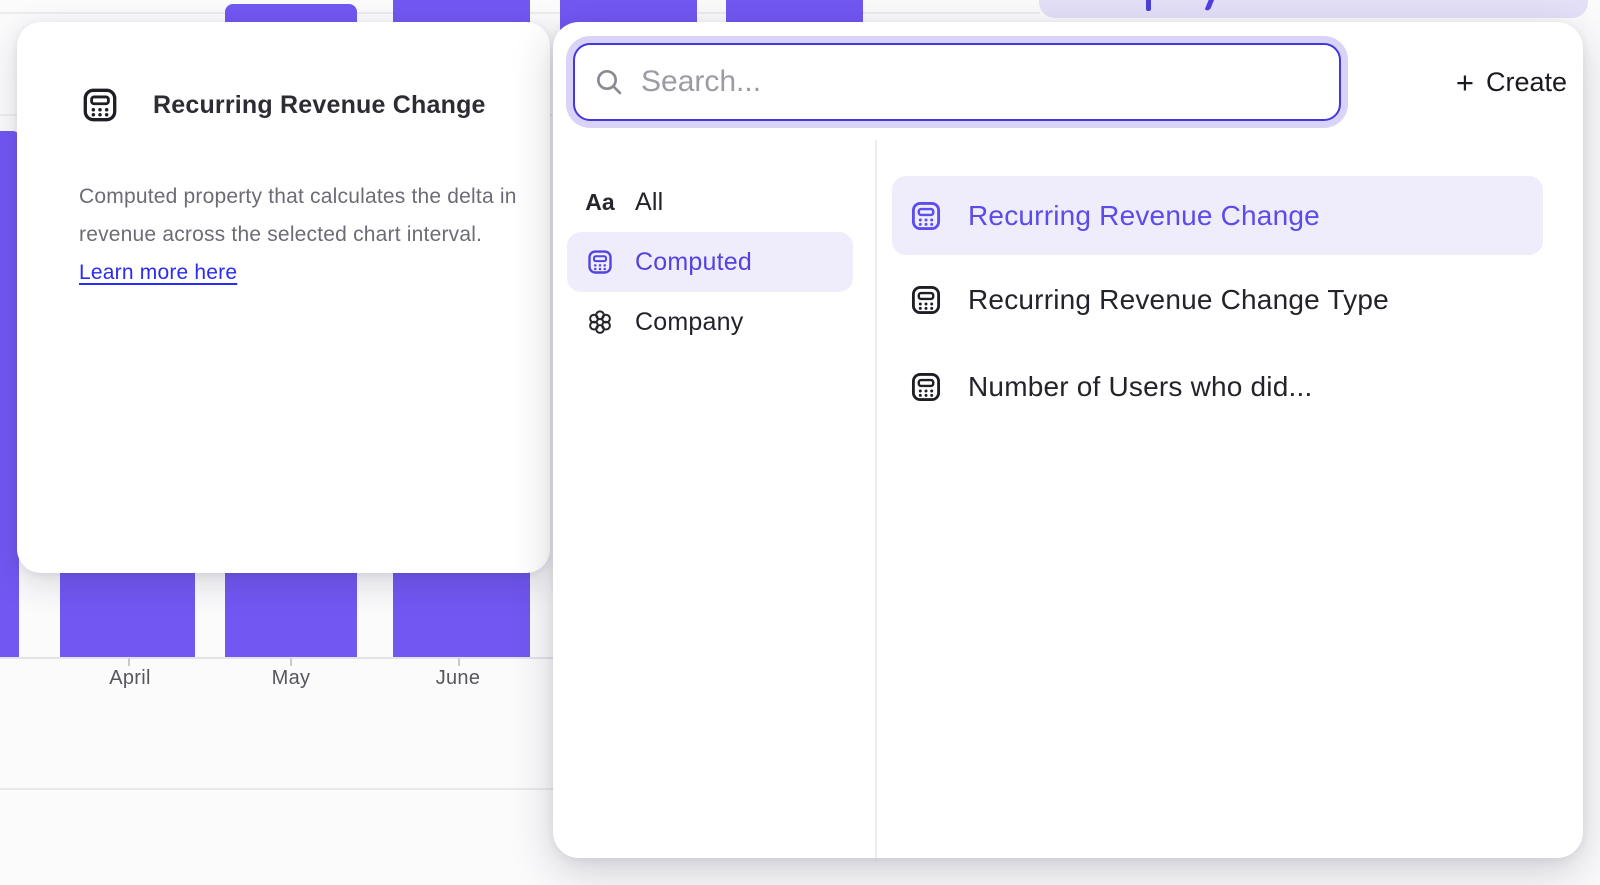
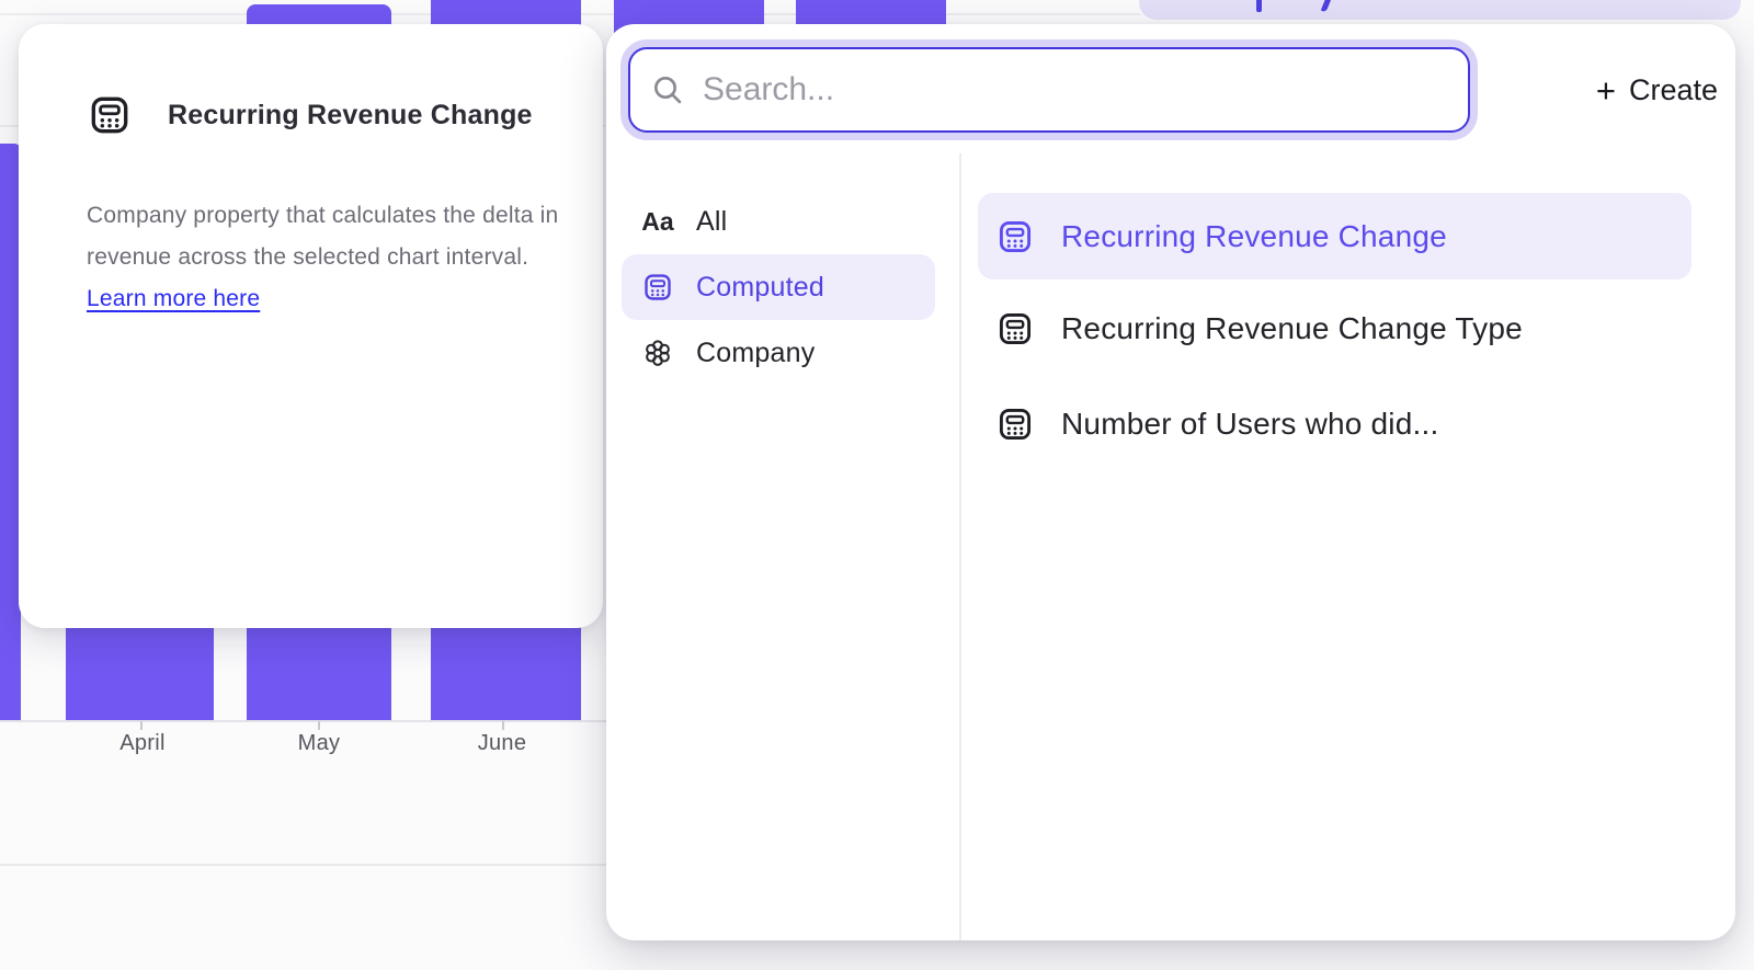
  April
  May
  June
  Recurring Revenue Change
- Computed property that calculates the delta in revenue across the selected chart interval. Learn more here
+ Company property that calculates the delta in revenue across the selected chart interval. Learn more here
  Search...
  +
  Create
  Aa
  All
  Computed
  Company
  Recurring Revenue Change
  Recurring Revenue Change Type
  Number of Users who did...
